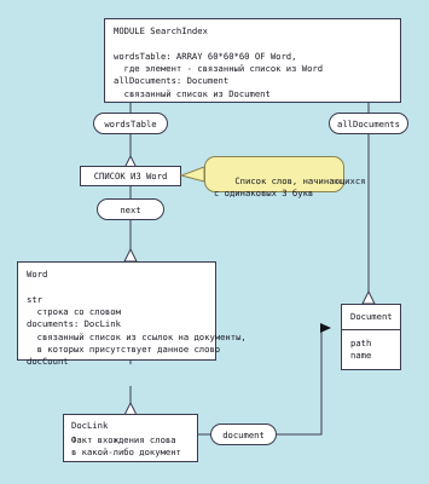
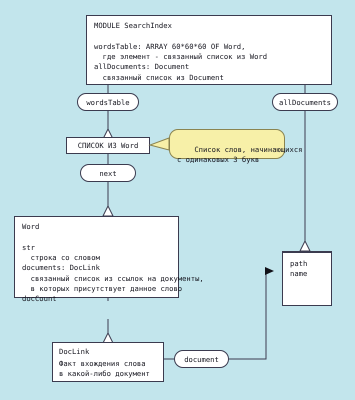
  MODULE SearchIndex
  wordsTable: ARRAY 60*60*60 OF Word,
  где элемент - связанный список из Word
  allDocuments: Document
  связанный список из Document
  wordsTable
  allDocuments
  СПИСОК ИЗ Word
  Список слов, начинающихся
  с одинаковых 3 букв
  next
  Word
  str
  строка со словом
  documents: DocLink
  связанный список из ссылок на документы,
  в которых присутствует данное слово
  docCount
  DocLink
  Факт вхождения слова
  в какой-либо документ
  document
- Document
  path
  name
